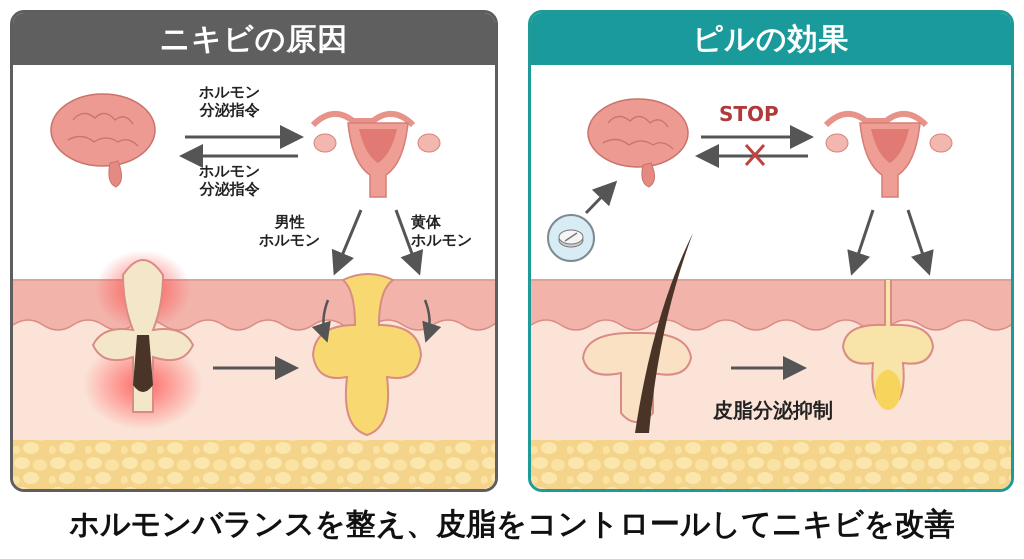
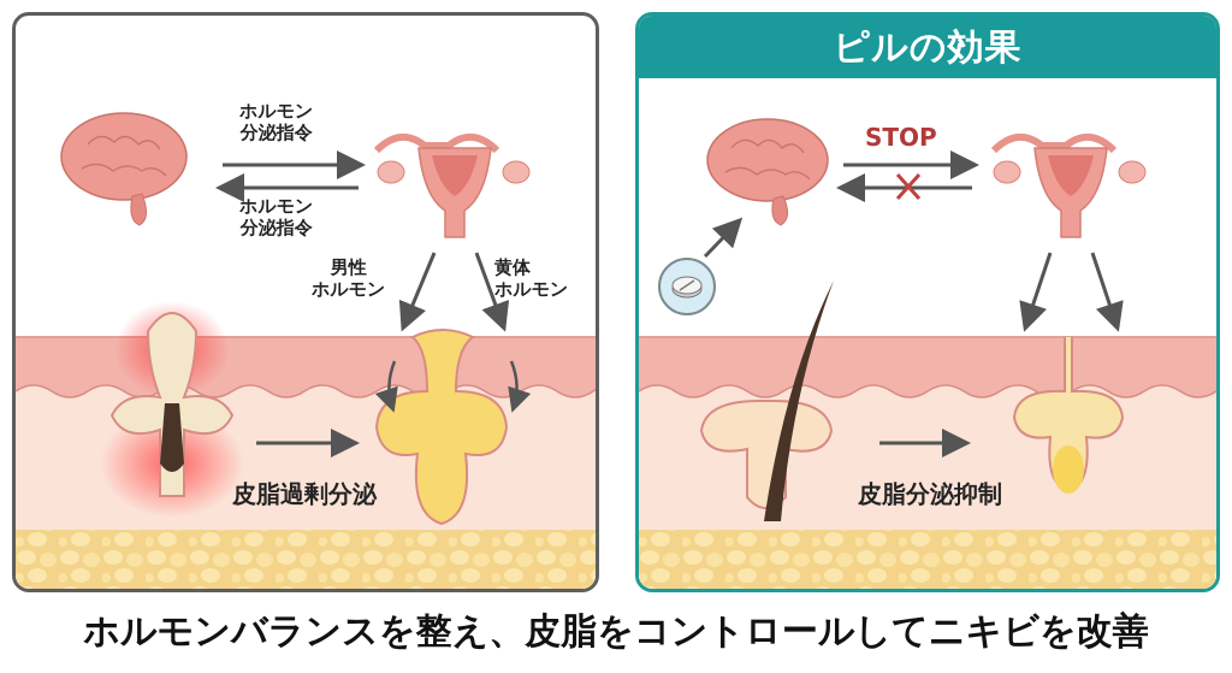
- ニキビの原因
  ホルモン
  分泌指令
  ホルモン
  分泌指令
  男性
  ホルモン
  黄体
  ホルモン
+ 皮脂過剰分泌
  ピルの効果
  STOP
  皮脂分泌抑制
  ホルモンバランスを整え、皮脂をコントロールしてニキビを改善
